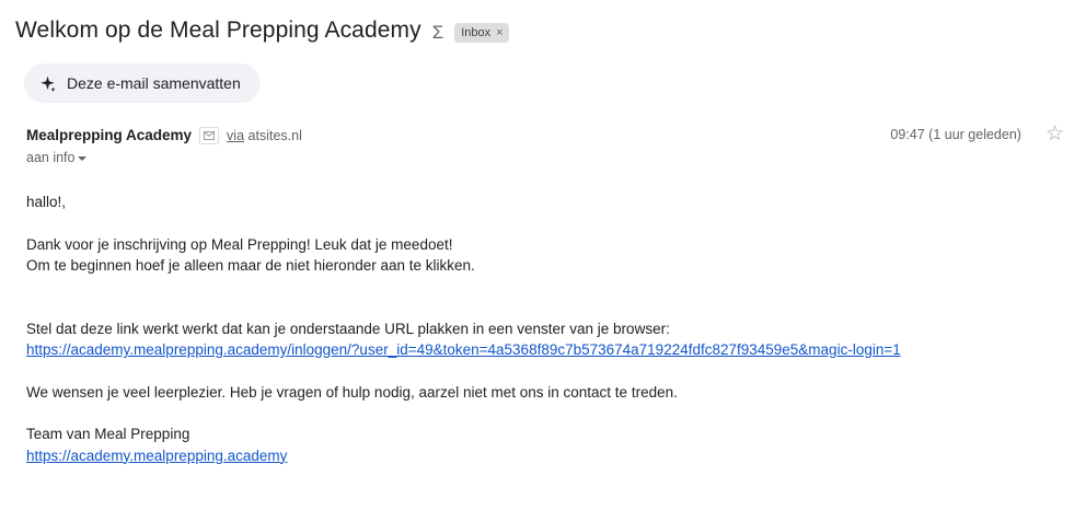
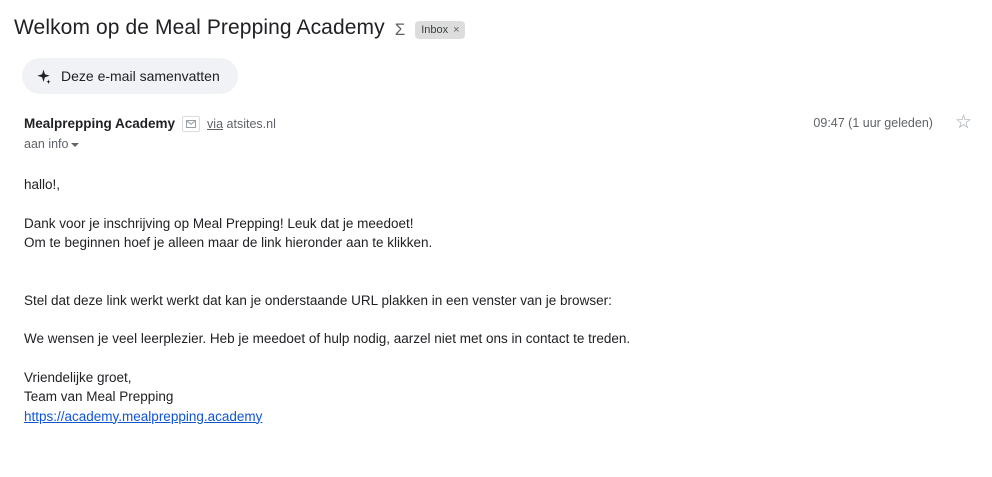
  Welkom op de Meal Prepping Academy
  Σ
  Inbox
  ×
  Deze e-mail samenvatten
  Mealprepping Academy
  via atsites.nl
  aan info
  09:47 (1 uur geleden)
  ☆
  hallo!,
  Dank voor je inschrijving op Meal Prepping! Leuk dat je meedoet!
- Om te beginnen hoef je alleen maar de niet hieronder aan te klikken.
+ Om te beginnen hoef je alleen maar de link hieronder aan te klikken.
  Stel dat deze link werkt werkt dat kan je onderstaande URL plakken in een venster van je browser:
- https://academy.mealprepping.academy/inloggen/?user_id=49&token=4a5368f89c7b573674a719224fdfc827f93459e5&magic-login=1
- We wensen je veel leerplezier. Heb je vragen of hulp nodig, aarzel niet met ons in contact te treden.
+ We wensen je veel leerplezier. Heb je meedoet of hulp nodig, aarzel niet met ons in contact te treden.
+ Vriendelijke groet,
  Team van Meal Prepping
  https://academy.mealprepping.academy
